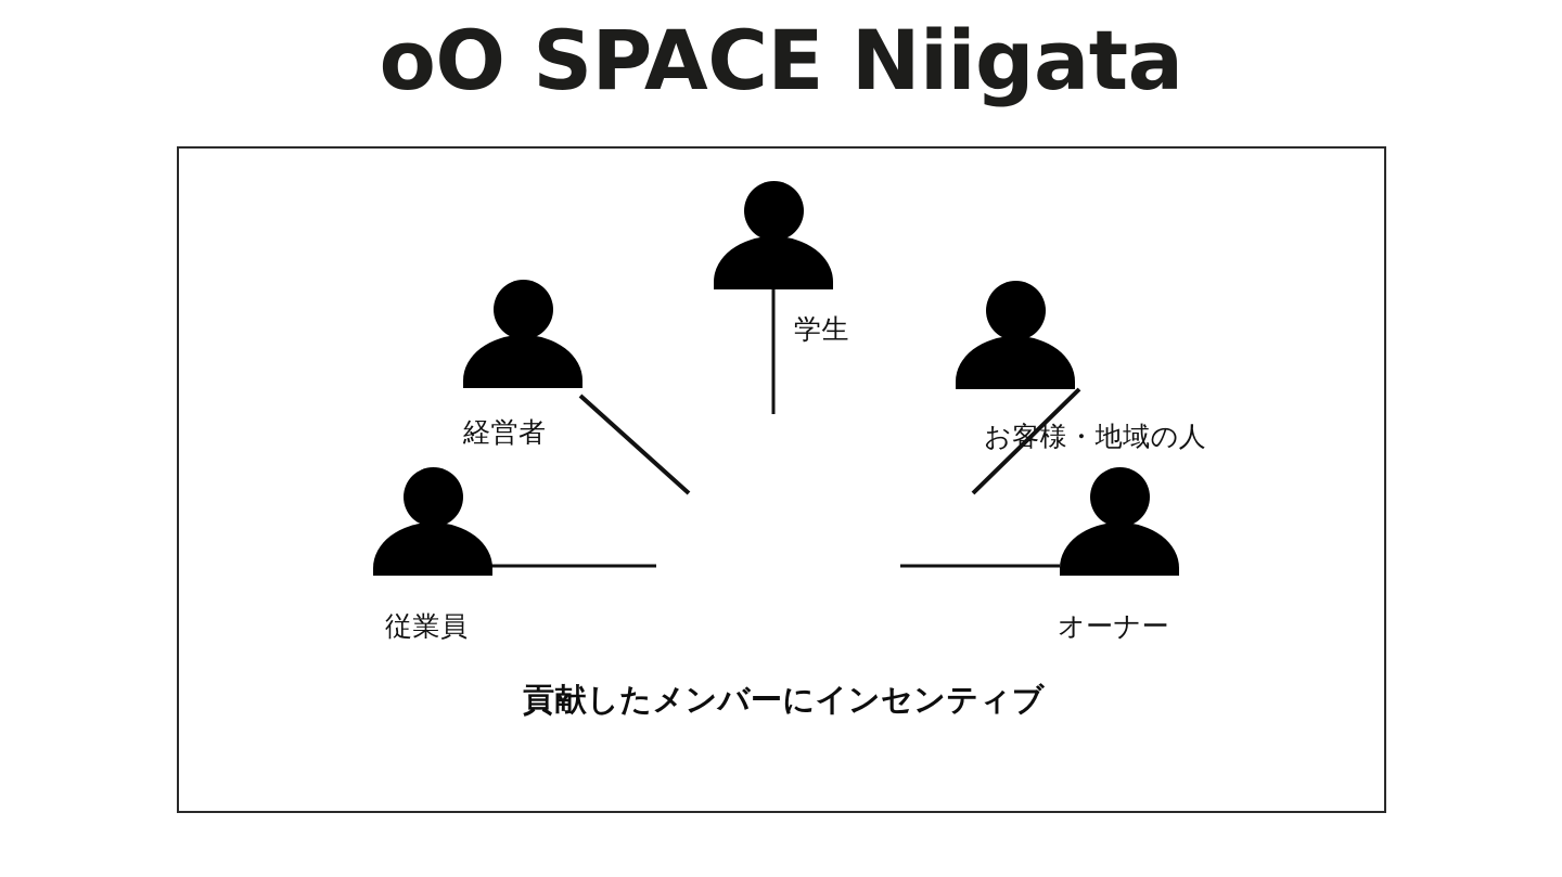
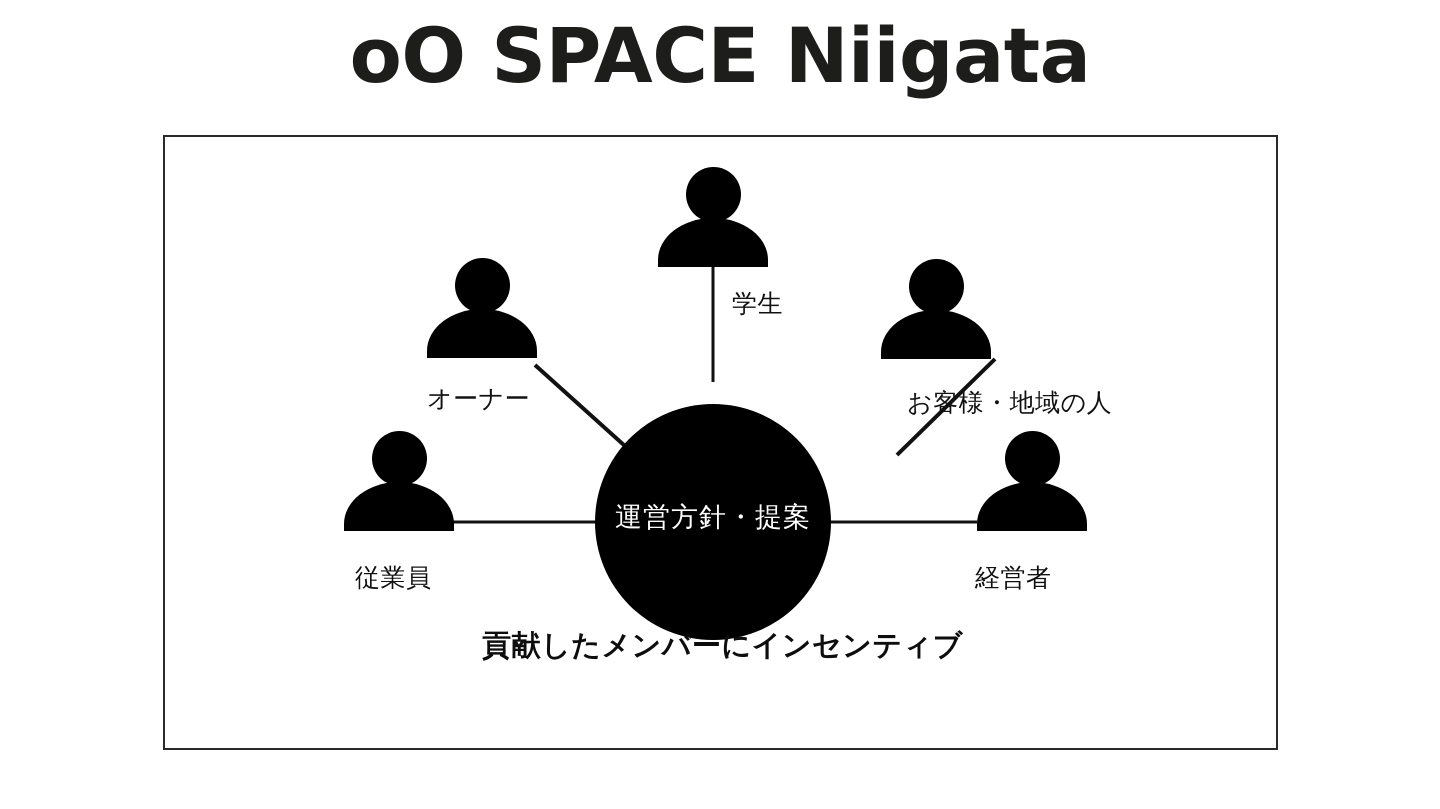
  oO SPACE Niigata
+ 運営方針・提案
  学生
- 経営者
+ オーナー
  お客様・地域の人
  従業員
- オーナー
+ 経営者
  貢献したメンバーにインセンティブ
